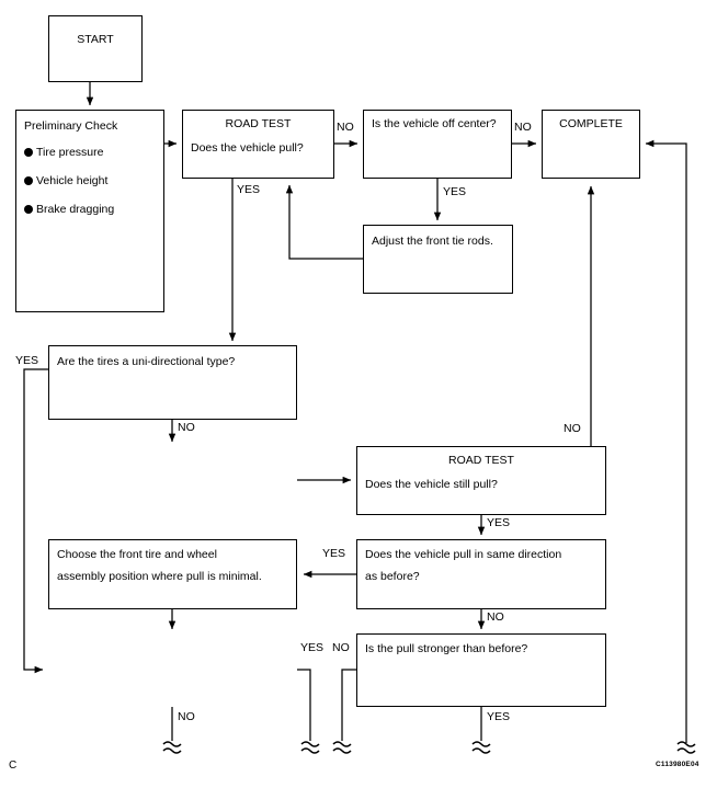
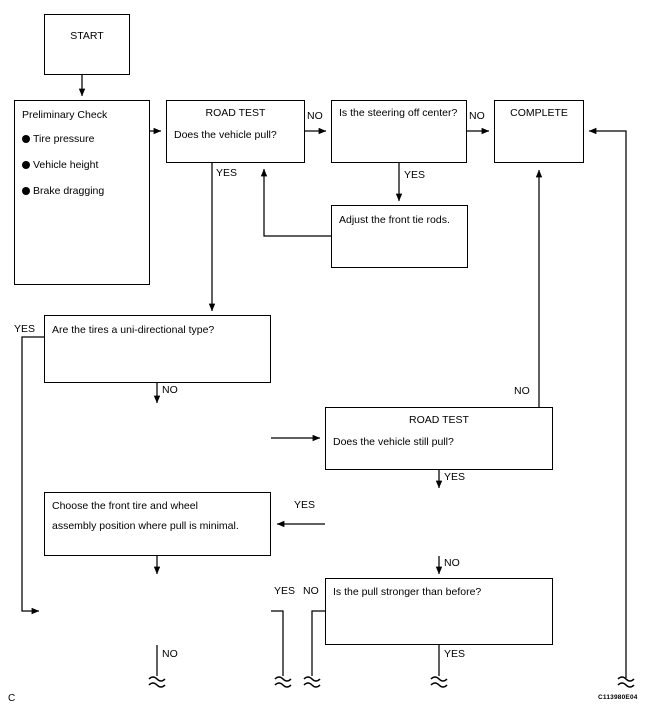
  START
  Preliminary Check
  Tire pressure
  Vehicle height
  Brake dragging
  ROAD TEST
  Does the vehicle pull?
- Is the vehicle off center?
+ Is the steering off center?
  COMPLETE
  Adjust the front tie rods.
  Are the tires a uni-directional type?
  ROAD TEST
  Does the vehicle still pull?
  Choose the front tire and wheel
  assembly position where pull is minimal.
- Does the vehicle pull in same direction
- as before?
  Is the pull stronger than before?
  NO
  YES
  NO
  YES
  YES
  NO
  NO
  YES
  YES
  NO
  YES
  NO
  NO
  YES
  C
